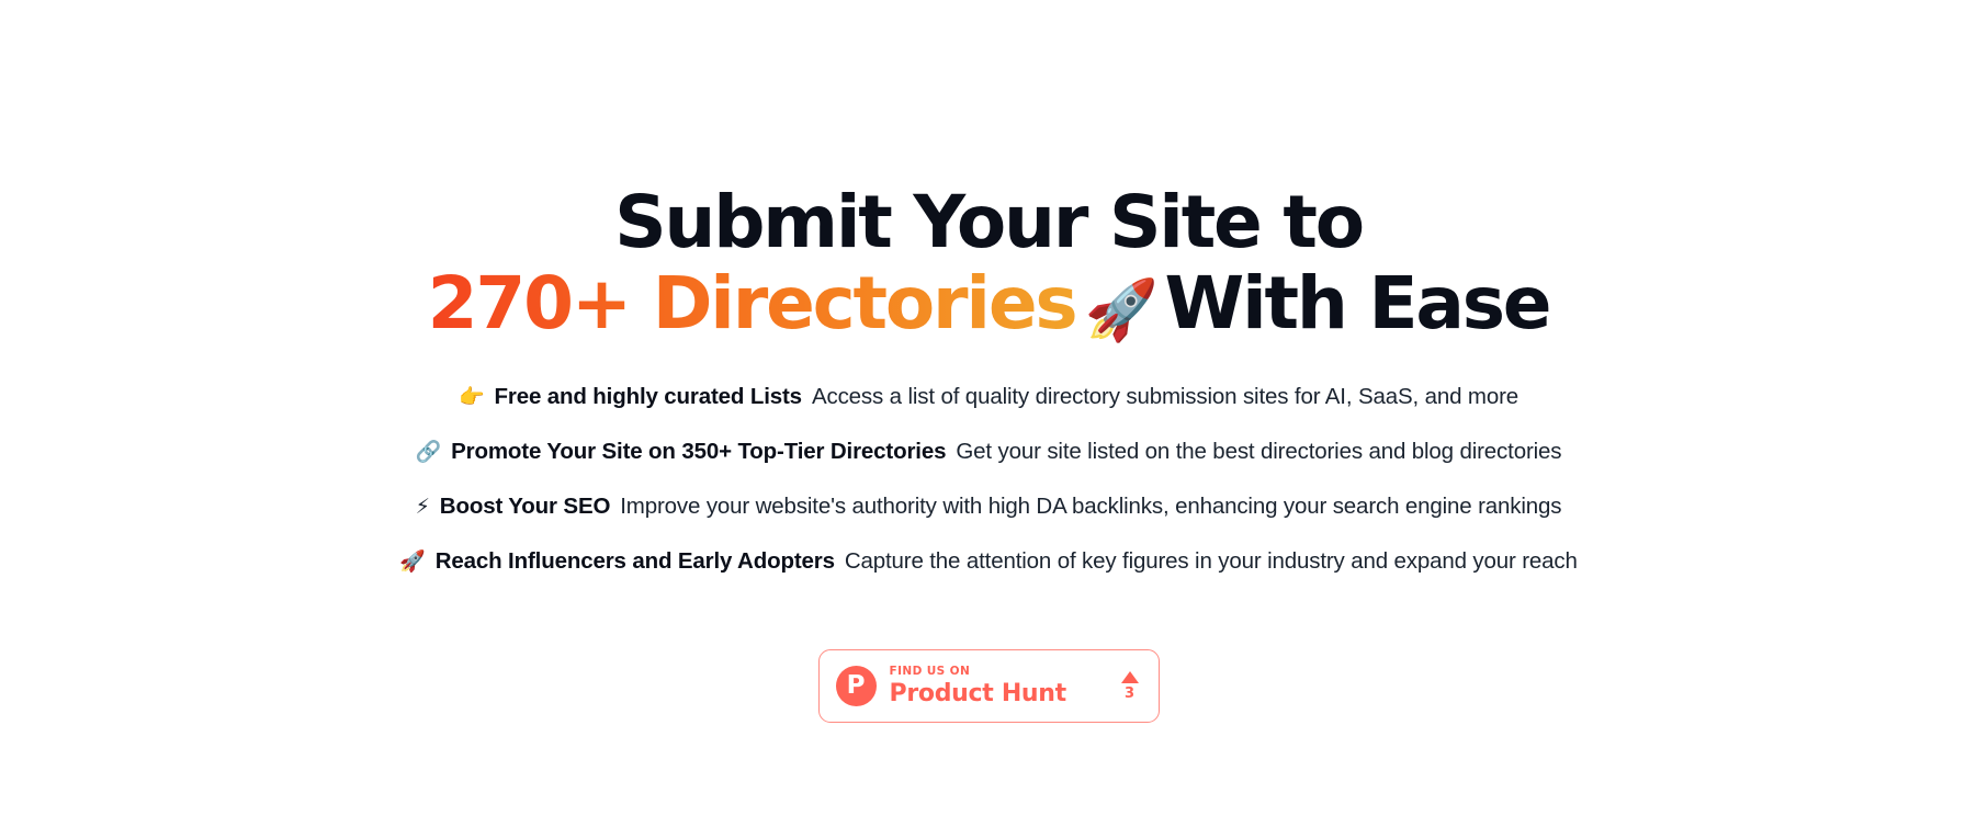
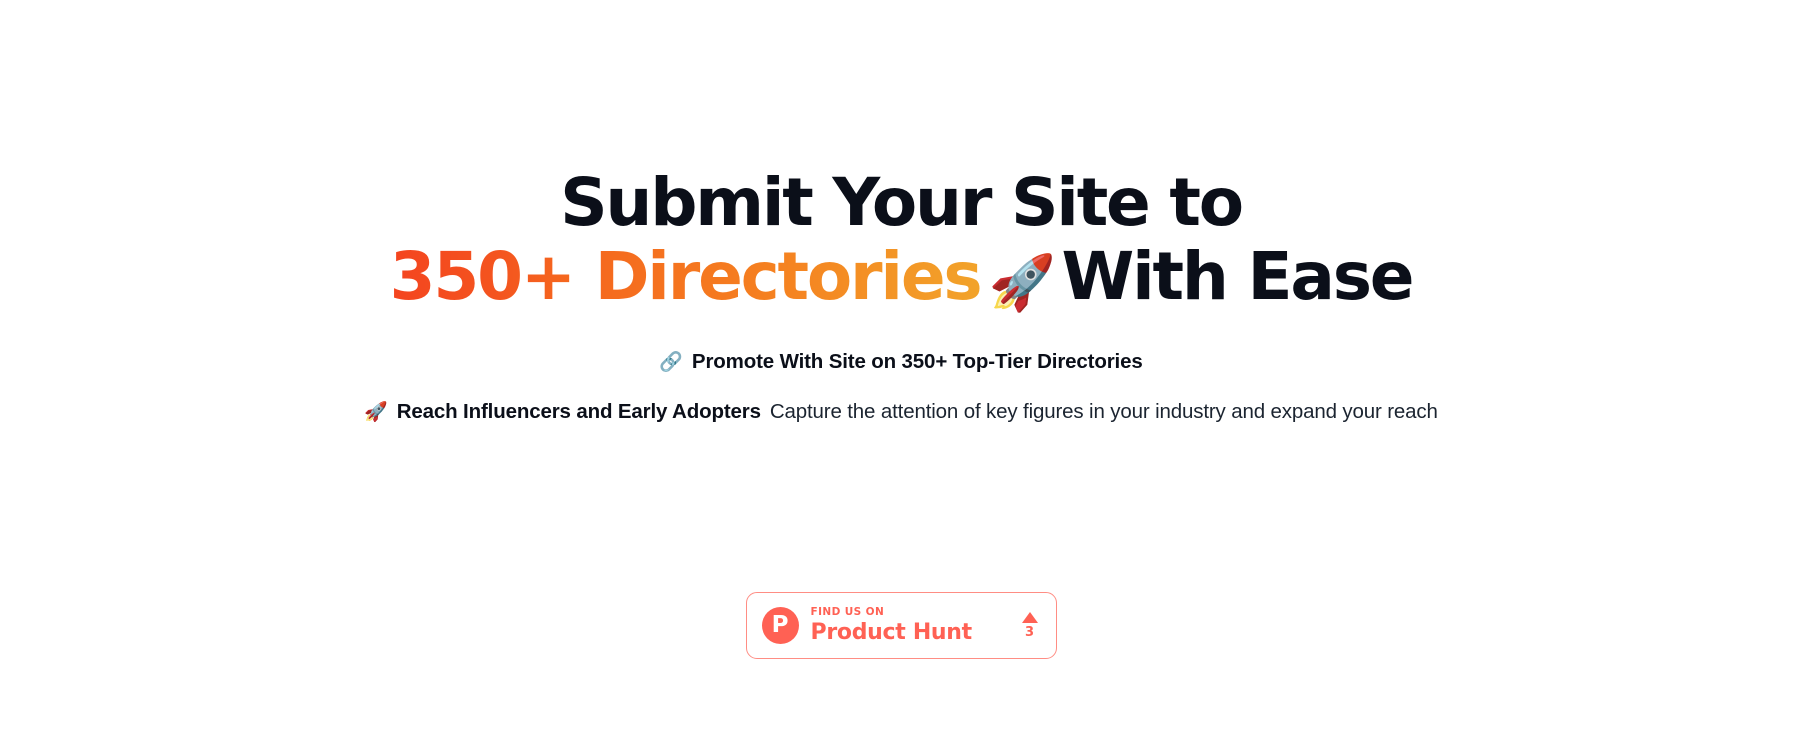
  Submit Your Site to
- 270+ Directories 🚀 With Ease
+ 350+ Directories 🚀 With Ease
- 👉
- Free and highly curated Lists
- Access a list of quality directory submission sites for AI, SaaS, and more
  🔗
- Promote Your Site on 350+ Top-Tier Directories
+ Promote With Site on 350+ Top-Tier Directories
- Get your site listed on the best directories and blog directories
- ⚡
- Boost Your SEO
- Improve your website's authority with high DA backlinks, enhancing your search engine rankings
  🚀
  Reach Influencers and Early Adopters
  Capture the attention of key figures in your industry and expand your reach
  P
  FIND US ON
  Product Hunt
  3
